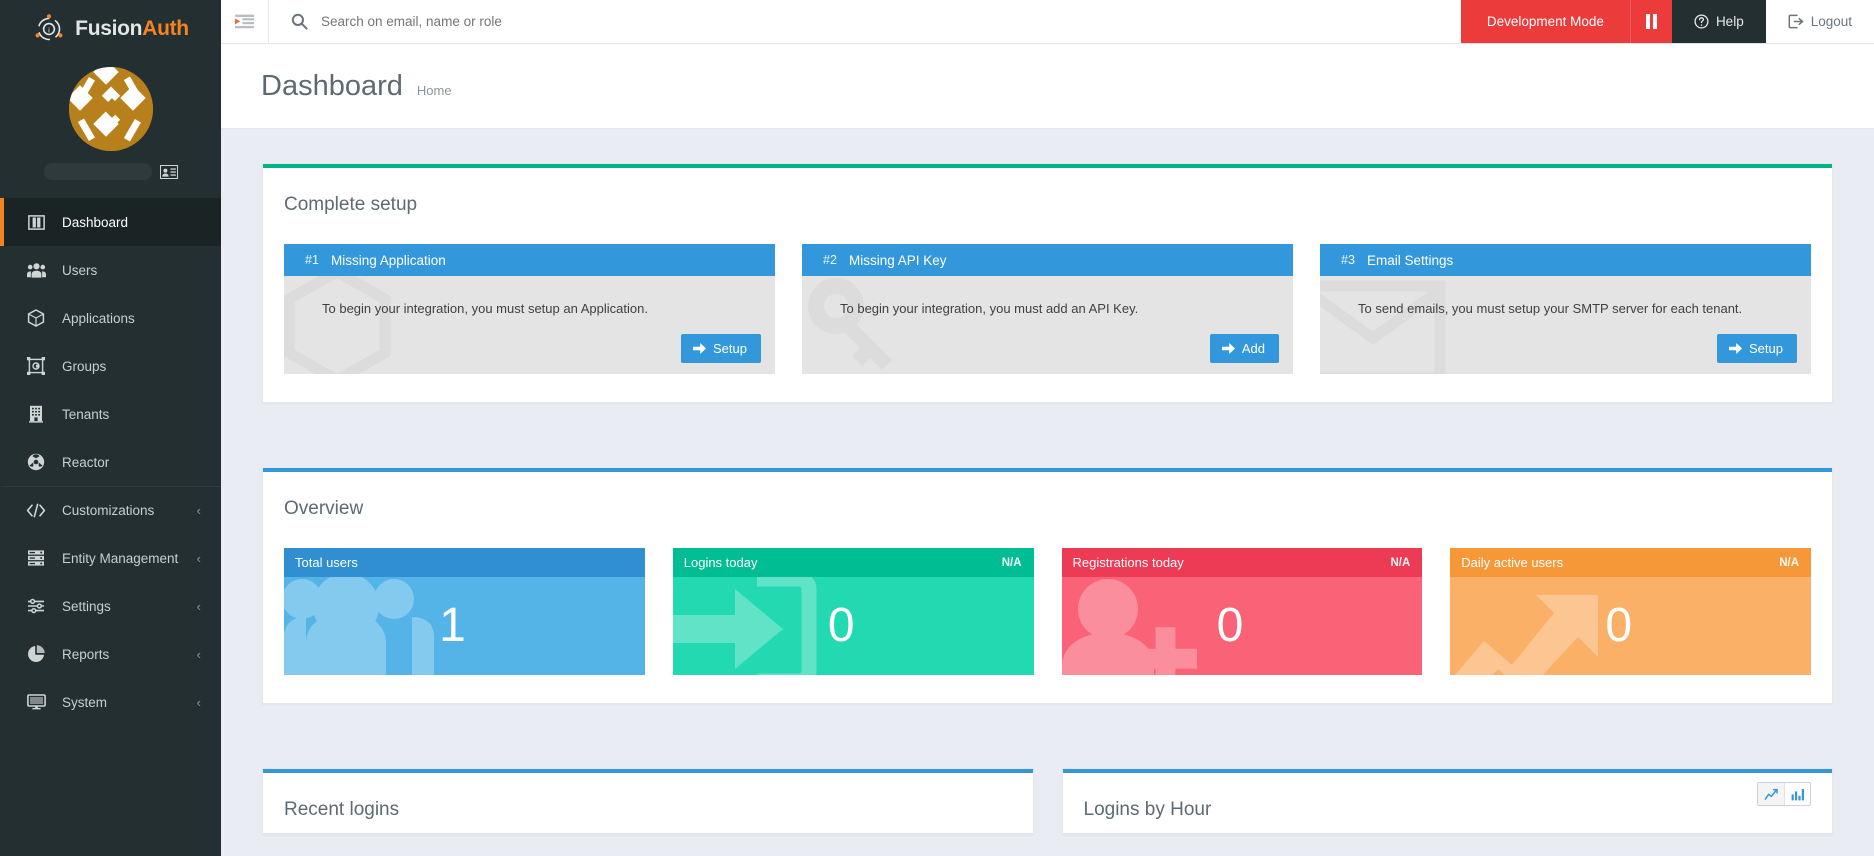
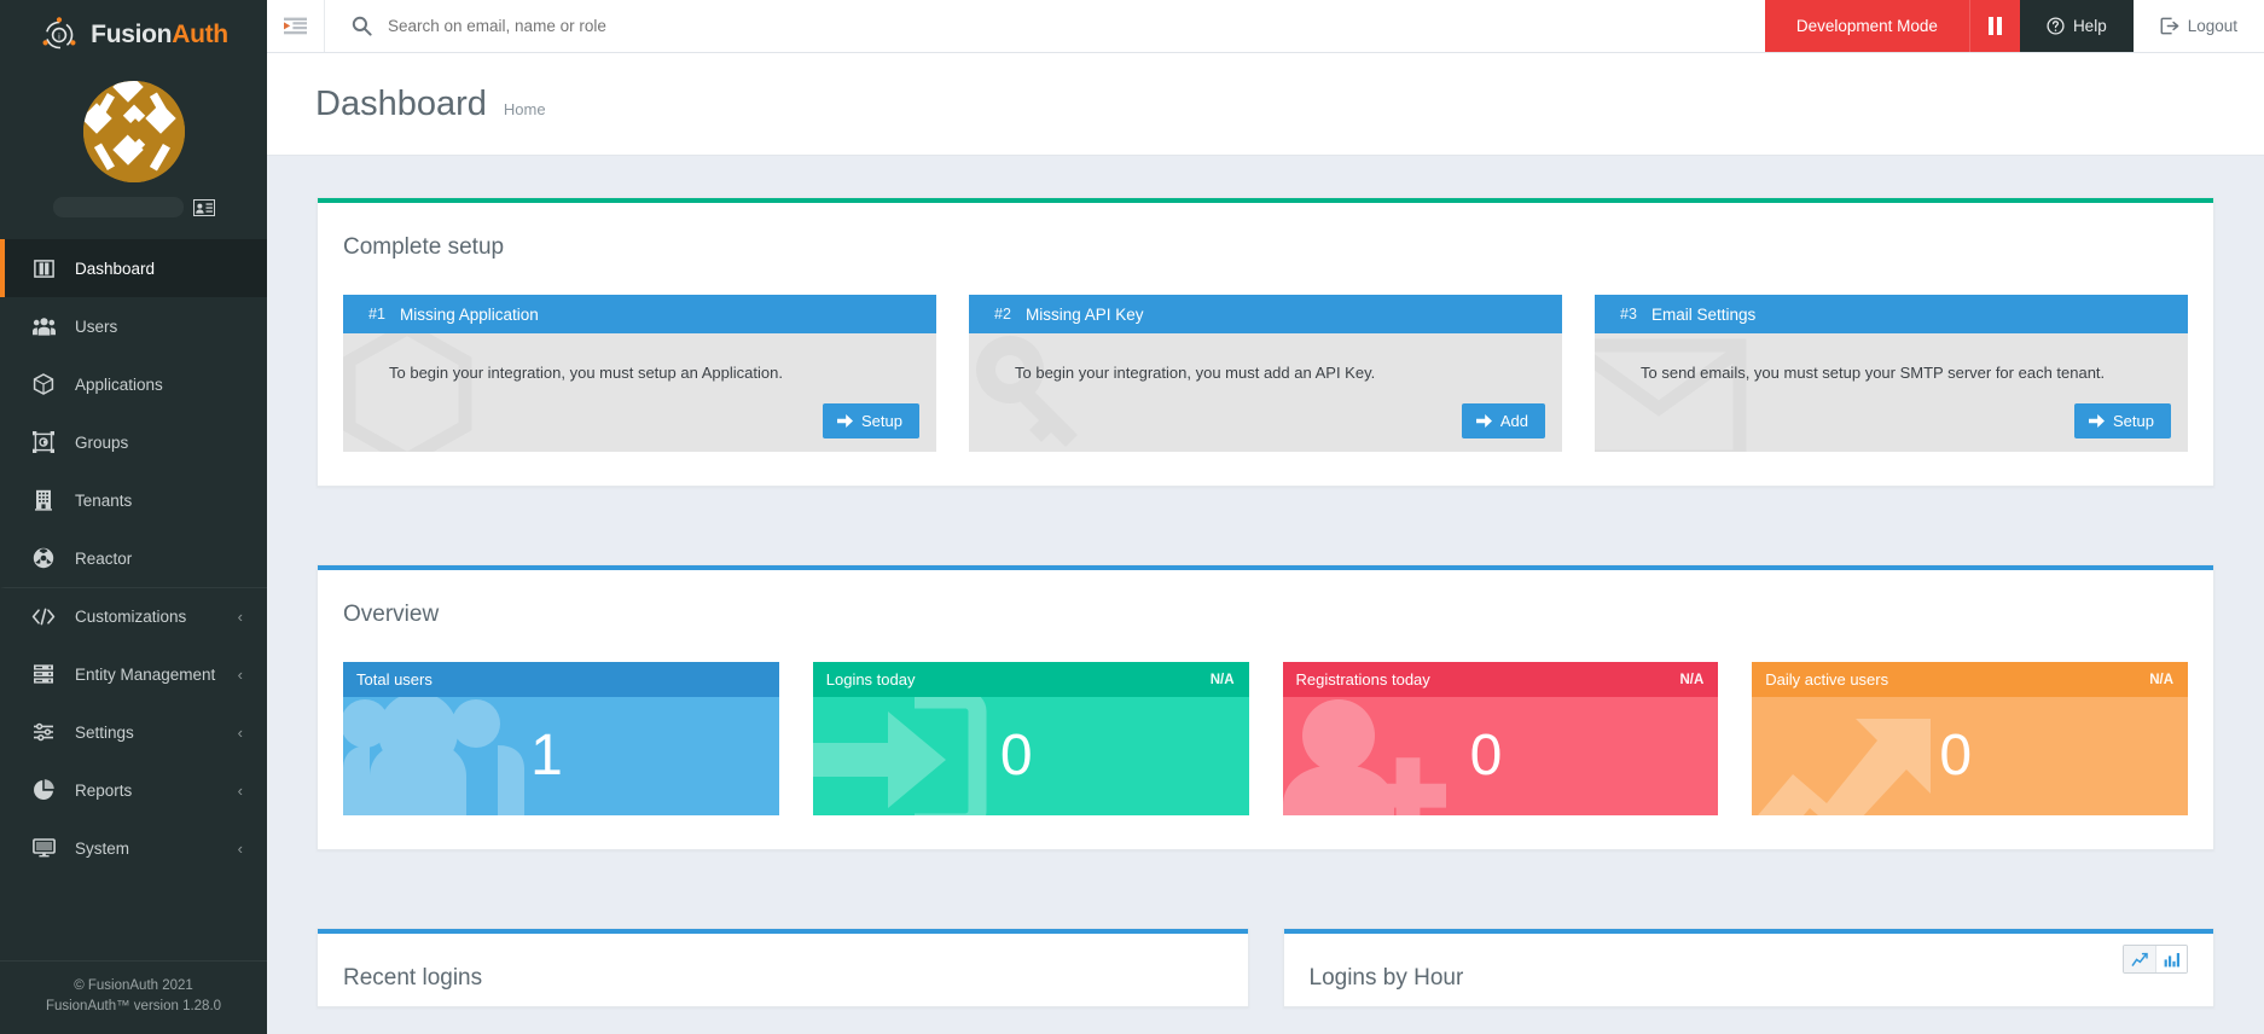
  i
  FusionAuth
  Dashboard
  Users
  Applications
  Groups
  Tenants
  Reactor
  Customizations
  ‹
  Entity Management
  ‹
  Settings
  ‹
  Reports
  ‹
  System
  ‹
+ © FusionAuth 2021
+ FusionAuth™ version 1.28.0
  Search on email, name or role
  Development Mode
  Help
  Logout
  Dashboard
  Home
  Complete setup
  #1
  Missing Application
  To begin your integration, you must setup an Application.
  Setup
  #2
  Missing API Key
  To begin your integration, you must add an API Key.
  Add
  #3
  Email Settings
  To send emails, you must setup your SMTP server for each tenant.
  Setup
  Overview
  Total users
  1
  Logins today
  N/A
  0
  Registrations today
  N/A
  0
  Daily active users
  N/A
  0
  Recent logins
  Logins by Hour
